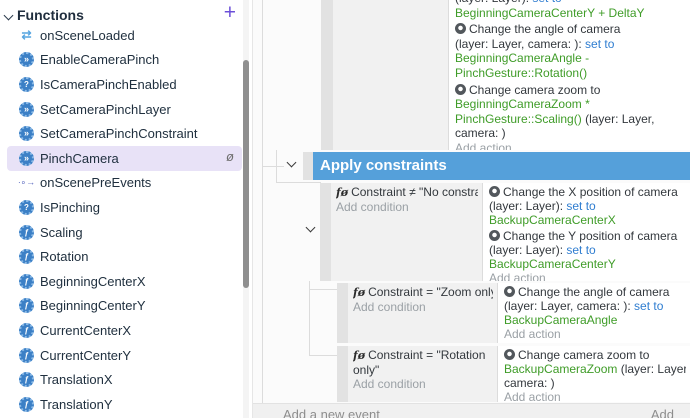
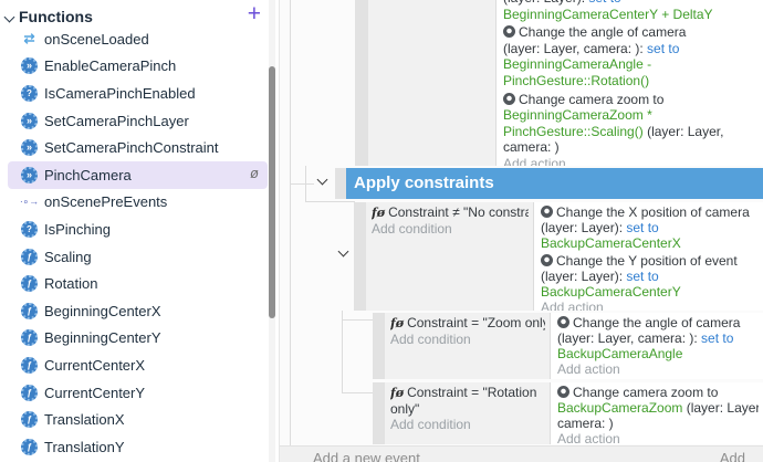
  Functions
  +
  onSceneLoaded
  EnableCameraPinch
  IsCameraPinchEnabled
  SetCameraPinchLayer
  SetCameraPinchConstraint
  PinchCamera
  ø
  onScenePreEvents
  IsPinching
  Scaling
  Rotation
  BeginningCenterX
  BeginningCenterY
  CurrentCenterX
  CurrentCenterY
  TranslationX
  TranslationY
  BeginningCameraCenterY + DeltaY
  Change the angle of camera
  (layer: Layer, camera: ): set to
  BeginningCameraAngle -
  PinchGesture::Rotation()
  Change camera zoom to
  BeginningCameraZoom *
  PinchGesture::Scaling() (layer: Layer,
  camera: )
  Add action
  Apply constraints
  Constraint ≠ "No constra
  Add condition
  Change the X position of camera
  (layer: Layer): set to
  BackupCameraCenterX
- Change the Y position of camera
+ Change the Y position of event
  (layer: Layer): set to
  BackupCameraCenterY
  Add action
  Constraint = "Zoom onl
  Add condition
  Change the angle of camera
  (layer: Layer, camera: ): set to
  BackupCameraAngle
  Add action
  Constraint = "Rotation
  only"
  Add condition
  Change camera zoom to
  BackupCameraZoom (layer: Layer
  camera: )
  Add action
  Add a new event
  Add
